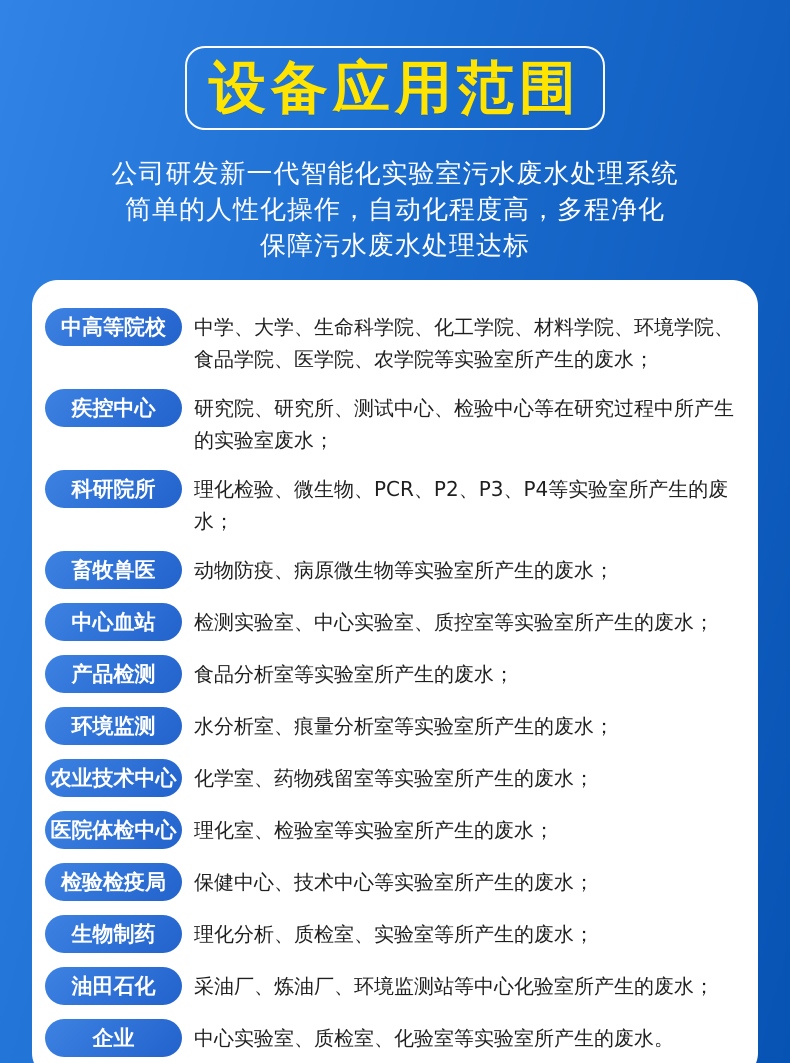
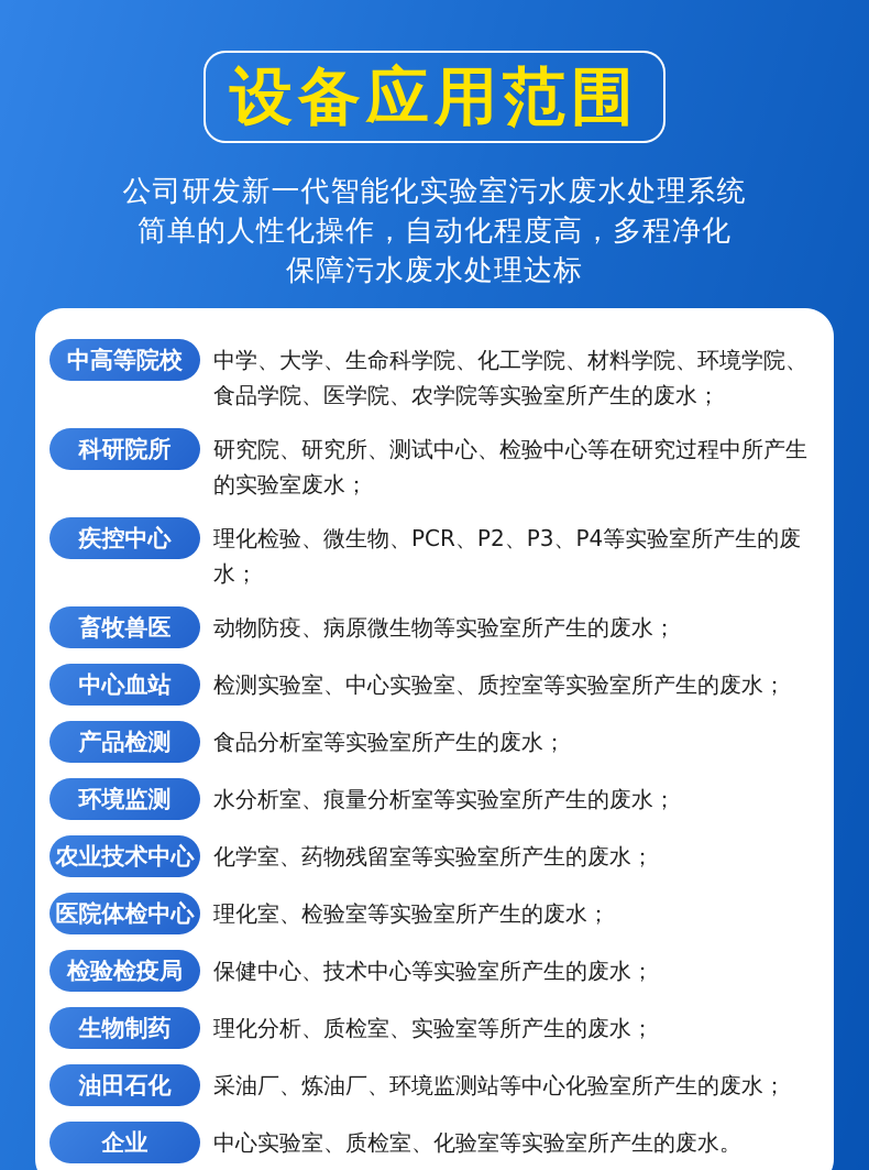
  设备应用范围
  公司研发新一代智能化实验室污水废水处理系统
  简单的人性化操作，自动化程度高，多程净化
  保障污水废水处理达标
  中高等院校
  中学、大学、生命科学院、化工学院、材料学院、环境学院、食品学院、医学院、农学院等实验室所产生的废水；
- 疾控中心
+ 科研院所
  研究院、研究所、测试中心、检验中心等在研究过程中所产生的实验室废水；
- 科研院所
+ 疾控中心
  理化检验、微生物、PCR、P2、P3、P4等实验室所产生的废水；
  畜牧兽医
  动物防疫、病原微生物等实验室所产生的废水；
  中心血站
  检测实验室、中心实验室、质控室等实验室所产生的废水；
  产品检测
  食品分析室等实验室所产生的废水；
  环境监测
  水分析室、痕量分析室等实验室所产生的废水；
  农业技术中心
  化学室、药物残留室等实验室所产生的废水；
  医院体检中心
  理化室、检验室等实验室所产生的废水；
  检验检疫局
  保健中心、技术中心等实验室所产生的废水；
  生物制药
  理化分析、质检室、实验室等所产生的废水；
  油田石化
  采油厂、炼油厂、环境监测站等中心化验室所产生的废水；
  企业
  中心实验室、质检室、化验室等实验室所产生的废水。
